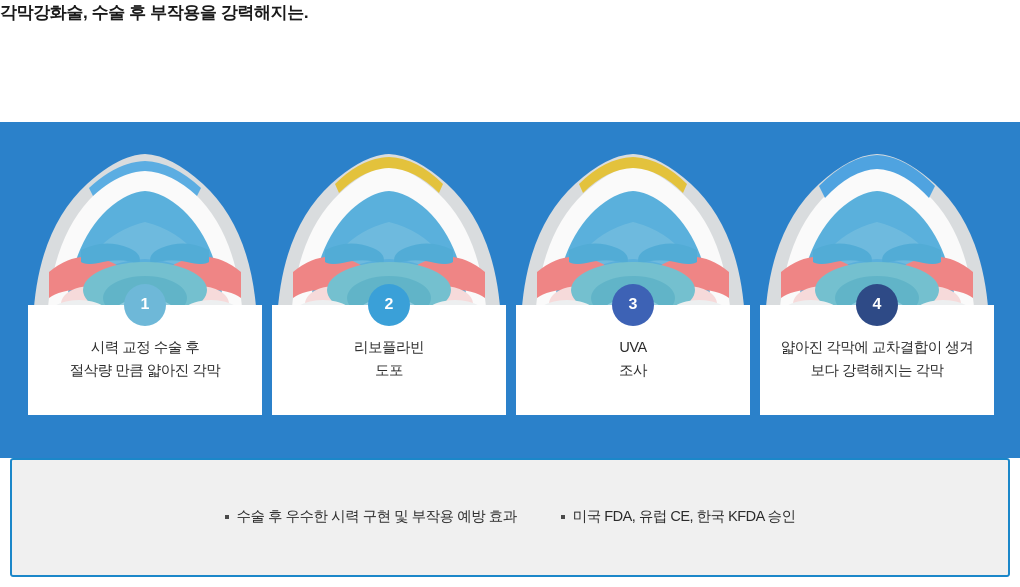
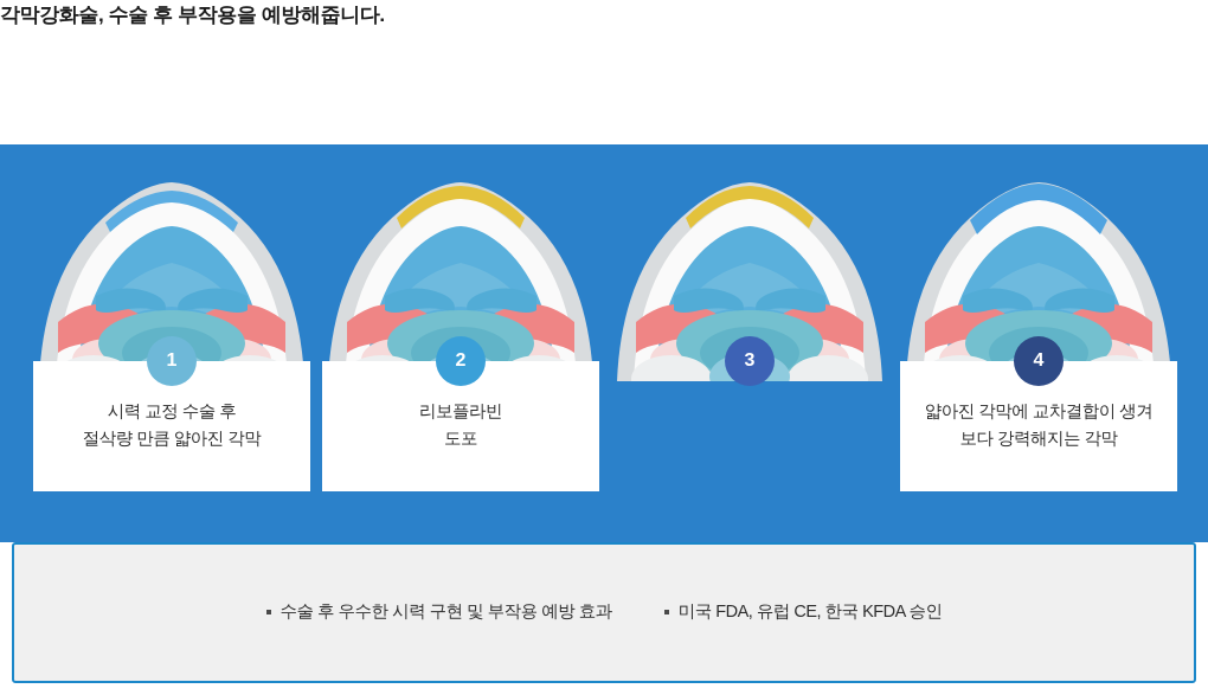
- 각막강화술, 수술 후 부작용을 강력해지는.
+ 각막강화술, 수술 후 부작용을 예방해줍니다.
  1
  시력 교정 수술 후
  절삭량 만큼 얇아진 각막
  2
  리보플라빈
  도포
  3
- UVA
- 조사
  4
  얇아진 각막에 교차결합이 생겨
  보다 강력해지는 각막
  수술 후 우수한 시력 구현 및 부작용 예방 효과
  미국 FDA, 유럽 CE, 한국 KFDA 승인
